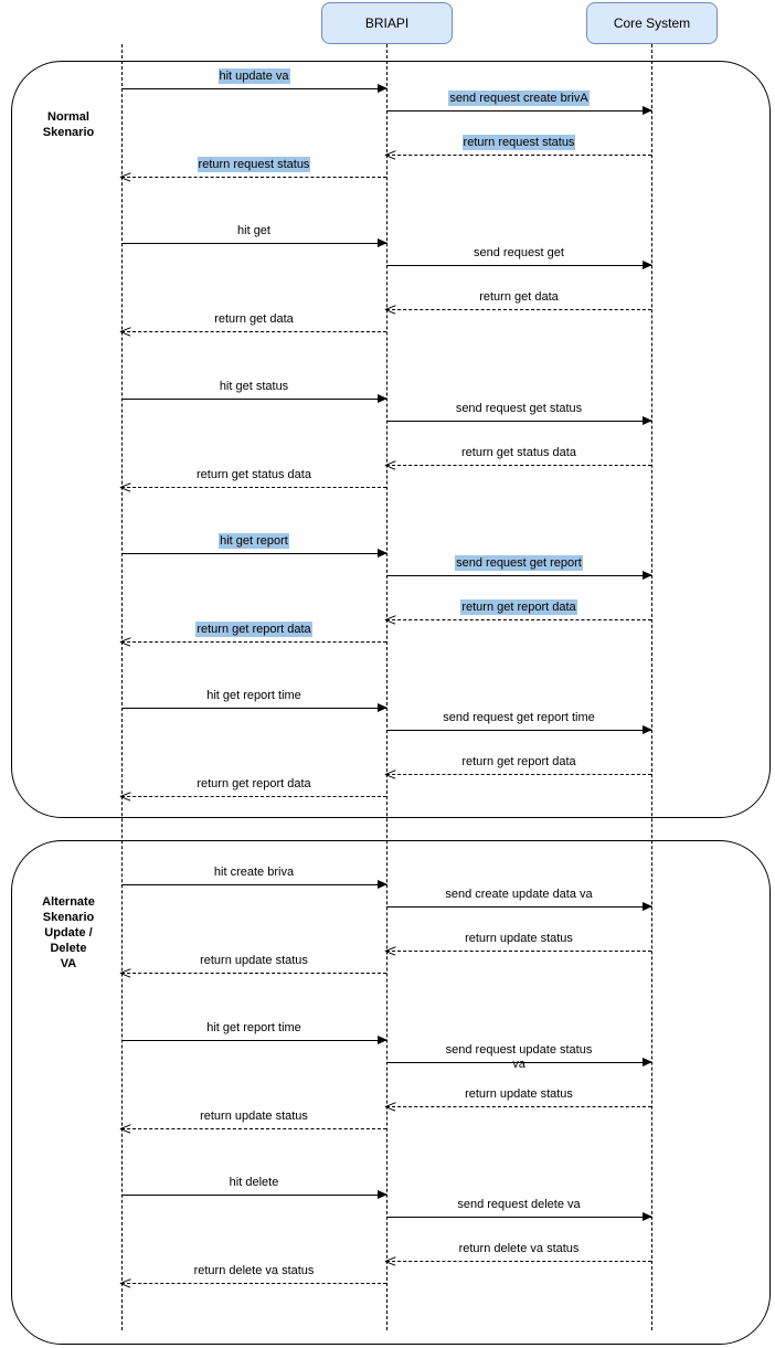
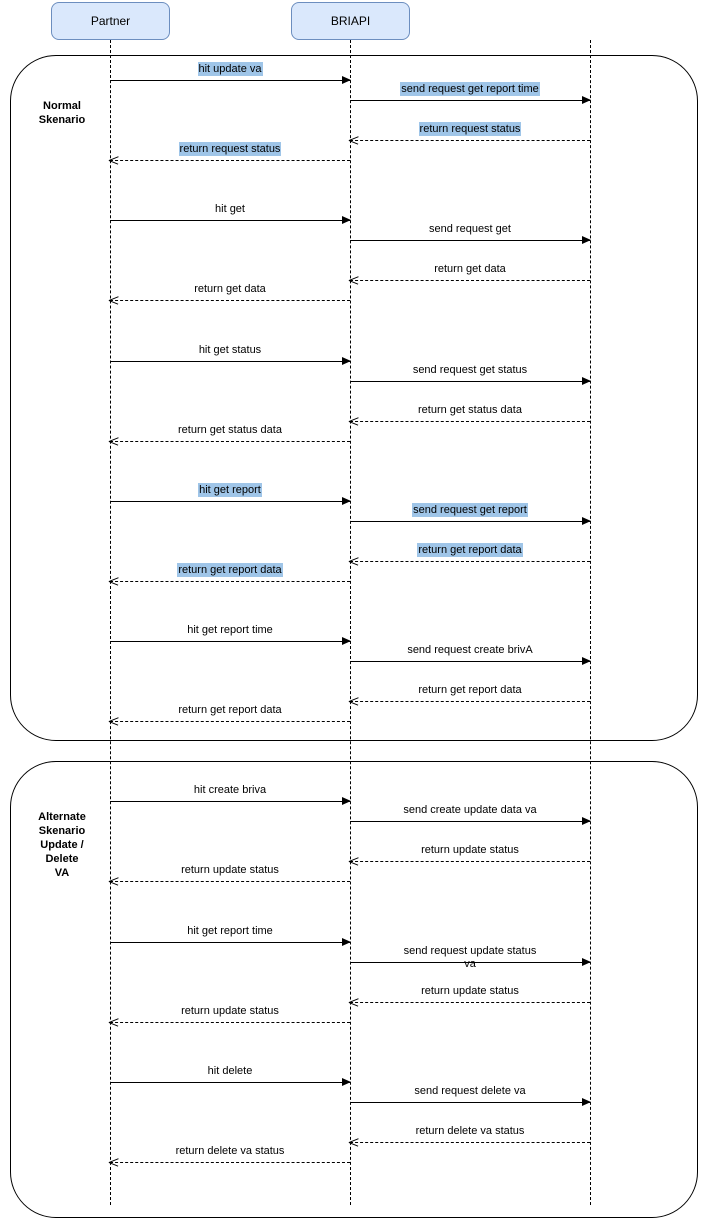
+ Partner
  BRIAPI
- Core System
  Normal
  Skenario
  Alternate
  Skenario
  Update /
  Delete
  VA
  hit update va
- send request create brivA
+ send request get report time
  return request status
  return request status
  hit get
  send request get
  return get data
  return get data
  hit get status
  send request get status
  return get status data
  return get status data
  hit get report
  send request get report
  return get report data
  return get report data
  hit get report time
- send request get report time
+ send request create brivA
  return get report data
  return get report data
  hit create briva
  send create update data va
  return update status
  return update status
  hit get report time
  send request update status
  va
  return update status
  return update status
  hit delete
  send request delete va
  return delete va status
  return delete va status
